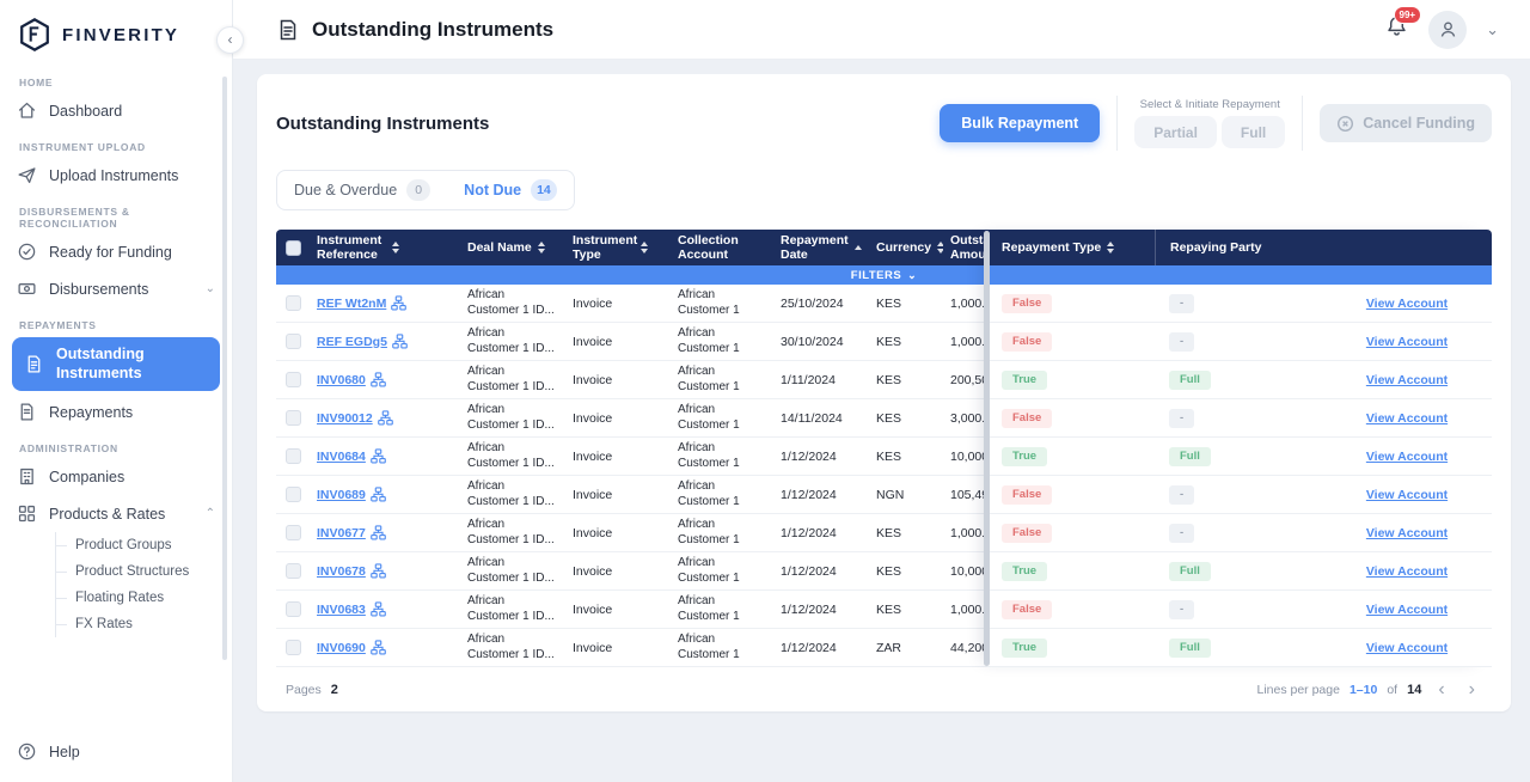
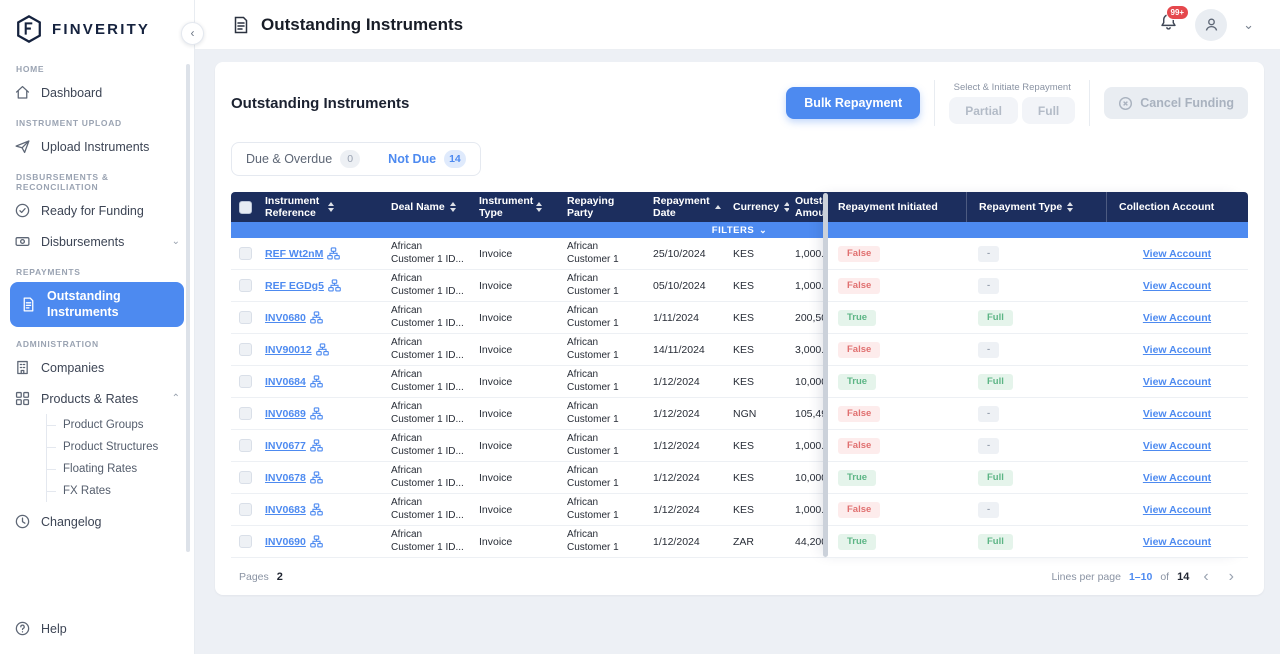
  FINVERITY
  HOME
  Dashboard
  INSTRUMENT UPLOAD
  Upload Instruments
  DISBURSEMENTS & RECONCILIATION
  Ready for Funding
  Disbursements
  ⌄
  REPAYMENTS
  Outstanding Instruments
- Repayments
  ADMINISTRATION
  Companies
  Products & Rates
  ⌃
  Product Groups
  Product Structures
  Floating Rates
  FX Rates
+ Changelog
  Help
  ‹
  Outstanding Instruments
  99+
  ⌄
  Outstanding Instruments
  Bulk Repayment
  Select & Initiate Repayment
  Partial
  Full
  Cancel Funding
  Due & Overdue
  0
  Not Due
  14
  Instrument Reference
  Deal Name
  Instrument Type
- Collection Account
+ Repaying Party
  Repayment Date
  Currency
  FILTERS
  ⌄
  REF Wt2nM
  African Customer 1 ID...
  Invoice
  African Customer 1
  25/10/2024
  KES
  REF EGDg5
  African Customer 1 ID...
  Invoice
  African Customer 1
- 30/10/2024
+ 05/10/2024
  KES
  INV0680
  African Customer 1 ID...
  Invoice
  African Customer 1
  1/11/2024
  KES
  200,5
  INV90012
  African Customer 1 ID...
  Invoice
  African Customer 1
  14/11/2024
  KES
  INV0684
  African Customer 1 ID...
  Invoice
  African Customer 1
  1/12/2024
  KES
  INV0689
  African Customer 1 ID...
  Invoice
  African Customer 1
  1/12/2024
  NGN
  INV0677
  African Customer 1 ID...
  Invoice
  African Customer 1
  1/12/2024
  KES
  INV0678
  African Customer 1 ID...
  Invoice
  African Customer 1
  1/12/2024
  KES
  INV0683
  African Customer 1 ID...
  Invoice
  African Customer 1
  1/12/2024
  KES
  INV0690
  African Customer 1 ID...
  Invoice
  African Customer 1
  1/12/2024
  ZAR
+ Repayment Initiated
  Repayment Type
- Repaying Party
+ Collection Account
  False
  -
  View Account
  False
  -
  View Account
  True
  Full
  View Account
  False
  -
  View Account
  True
  Full
  View Account
  False
  -
  View Account
  False
  -
  View Account
  True
  Full
  View Account
  False
  -
  View Account
  True
  Full
  View Account
  Pages
  2
  Lines per page
  1–10
  of
  14
  ‹
  ›
